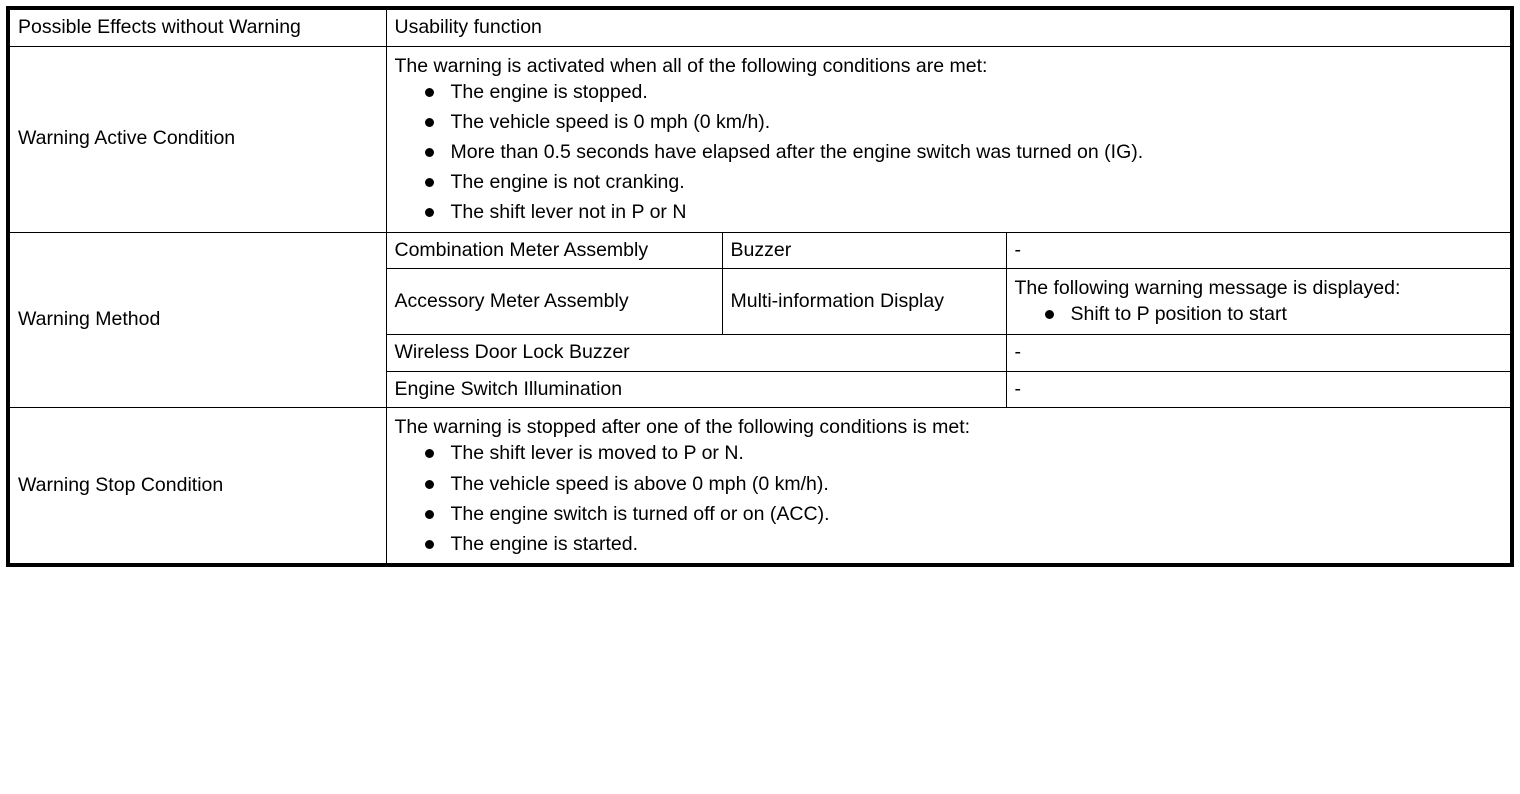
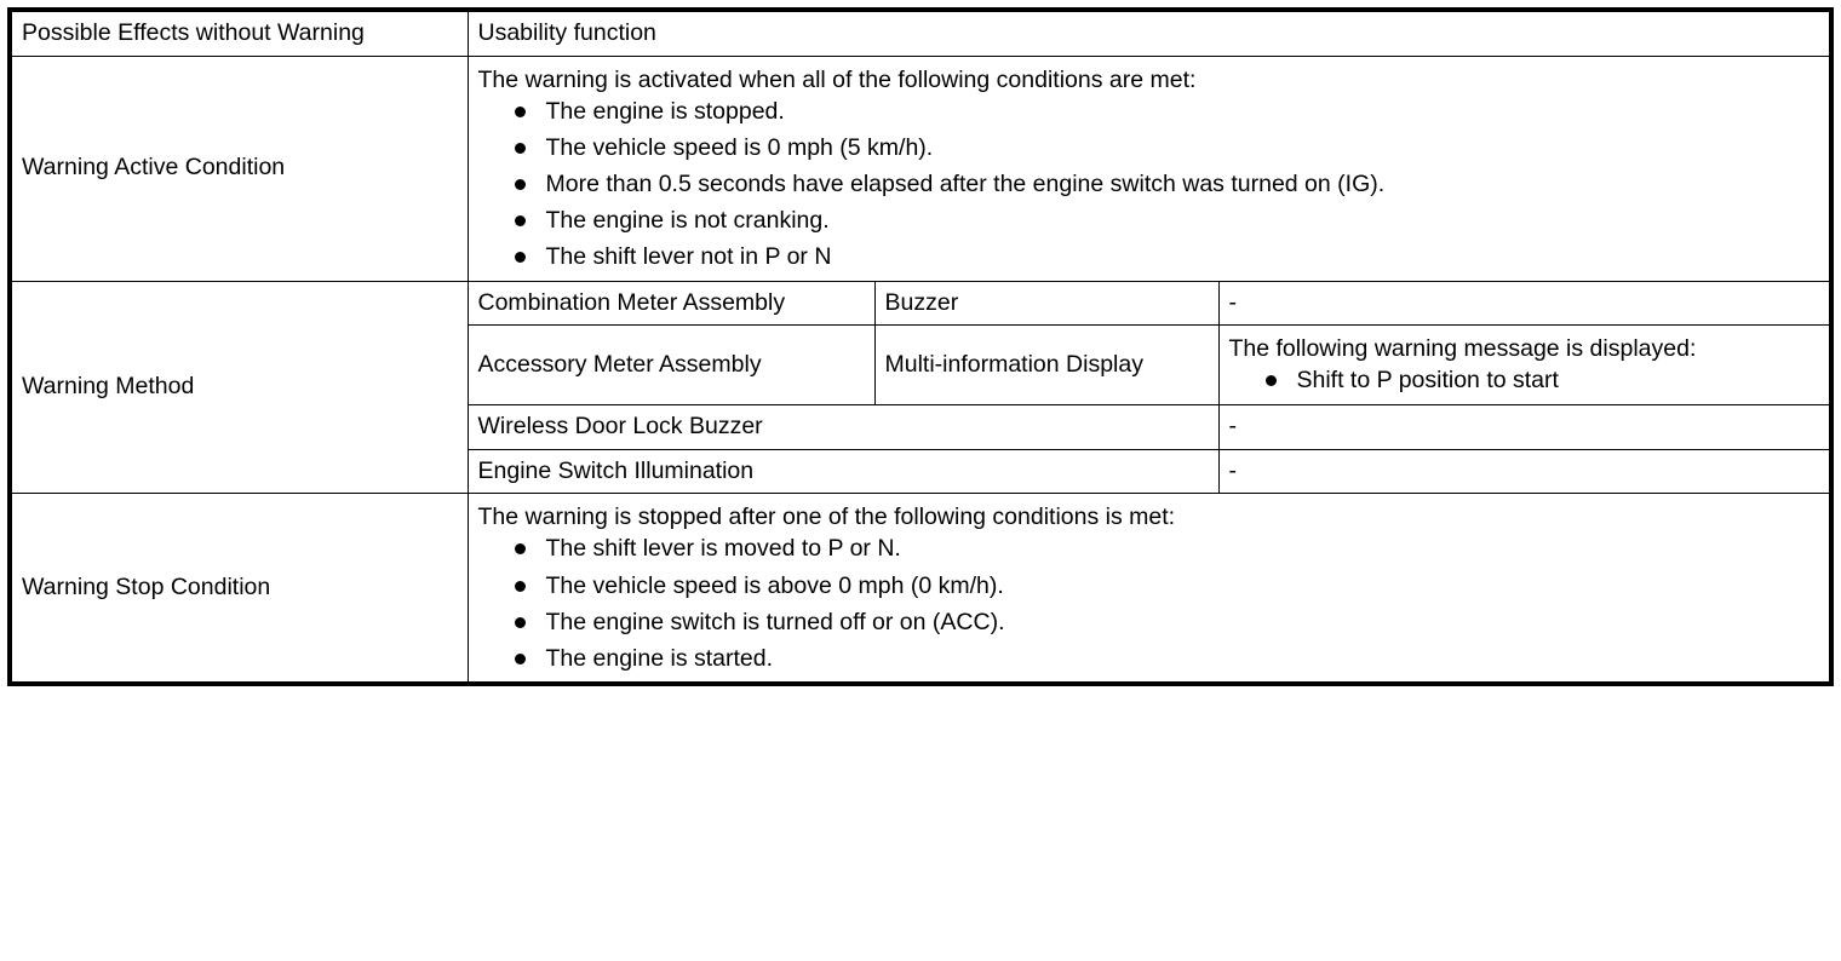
  Possible Effects without Warning	Usability function
- Warning Active Condition	The warning is activated when all of the following conditions are met: The engine is stopped. The vehicle speed is 0 mph (0 km/h). More than 0.5 seconds have elapsed after the engine switch was turned on (IG). The engine is not cranking. The shift lever not in P or N
+ Warning Active Condition	The warning is activated when all of the following conditions are met: The engine is stopped. The vehicle speed is 0 mph (5 km/h). More than 0.5 seconds have elapsed after the engine switch was turned on (IG). The engine is not cranking. The shift lever not in P or N
  Warning Method	Combination Meter Assembly	Buzzer	-
  Accessory Meter Assembly	Multi-information Display	The following warning message is displayed: Shift to P position to start
  Wireless Door Lock Buzzer	-
  Engine Switch Illumination	-
  Warning Stop Condition	The warning is stopped after one of the following conditions is met: The shift lever is moved to P or N. The vehicle speed is above 0 mph (0 km/h). The engine switch is turned off or on (ACC). The engine is started.
